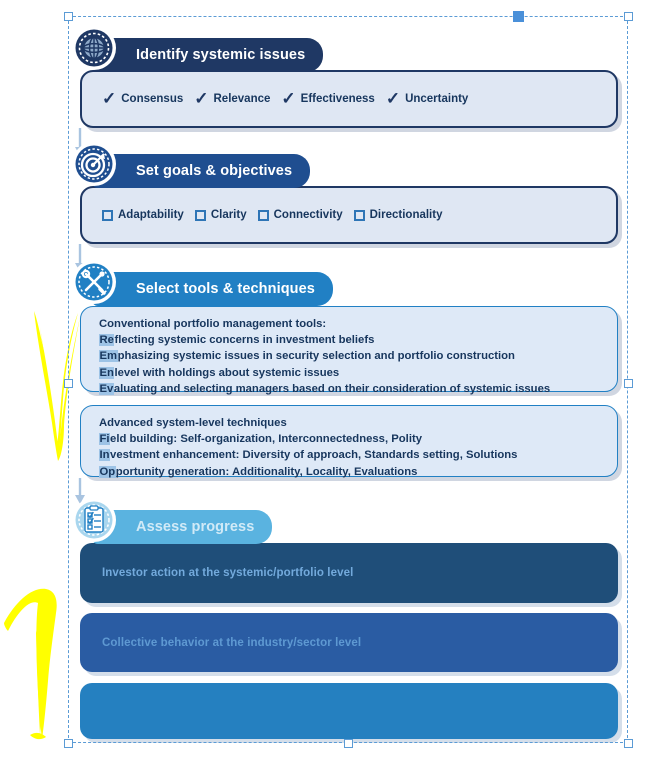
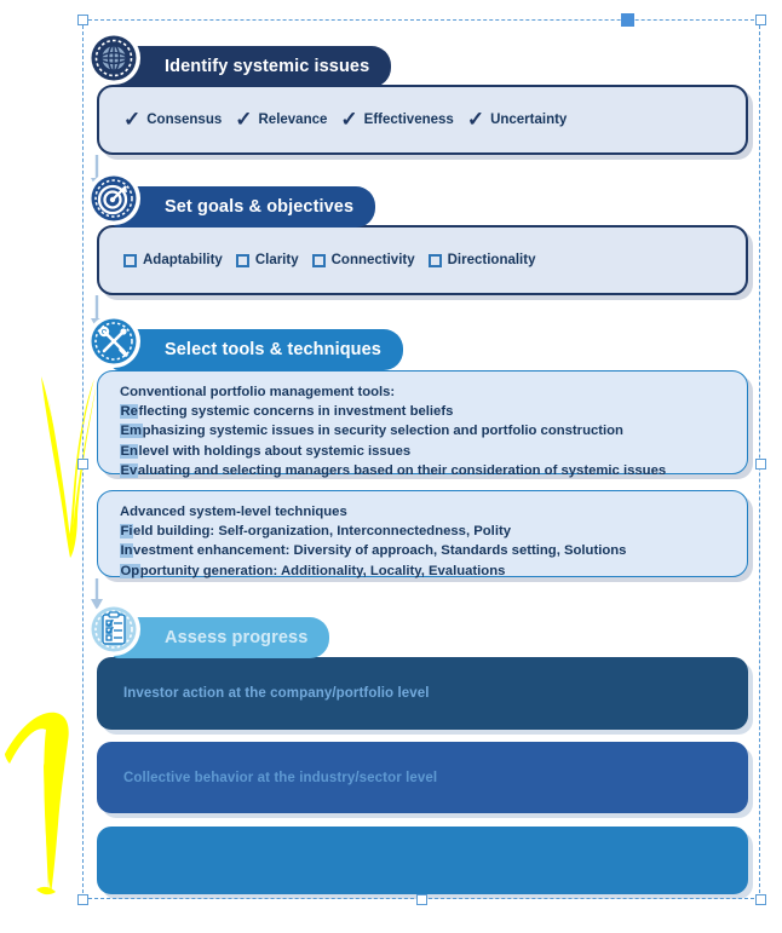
  ✓
  Consensus
  ✓
  Relevance
  ✓
  Effectiveness
  ✓
  Uncertainty
  Identify systemic issues
  Adaptability
  Clarity
  Connectivity
  Directionality
  Set goals & objectives
  Conventional portfolio management tools:
  Reflecting systemic concerns in investment beliefs
  Emphasizing systemic issues in security selection and portfolio construction
  Enlevel with holdings about systemic issues
  Evaluating and selecting managers based on their consideration of systemic issues
  Advanced system-level techniques
  Field building: Self-organization, Interconnectedness, Polity
  Investment enhancement: Diversity of approach, Standards setting, Solutions
  Opportunity generation: Additionality, Locality, Evaluations
  Select tools & techniques
- Investor action at the systemic/portfolio level
+ Investor action at the company/portfolio level
  Collective behavior at the industry/sector level
  Assess progress
